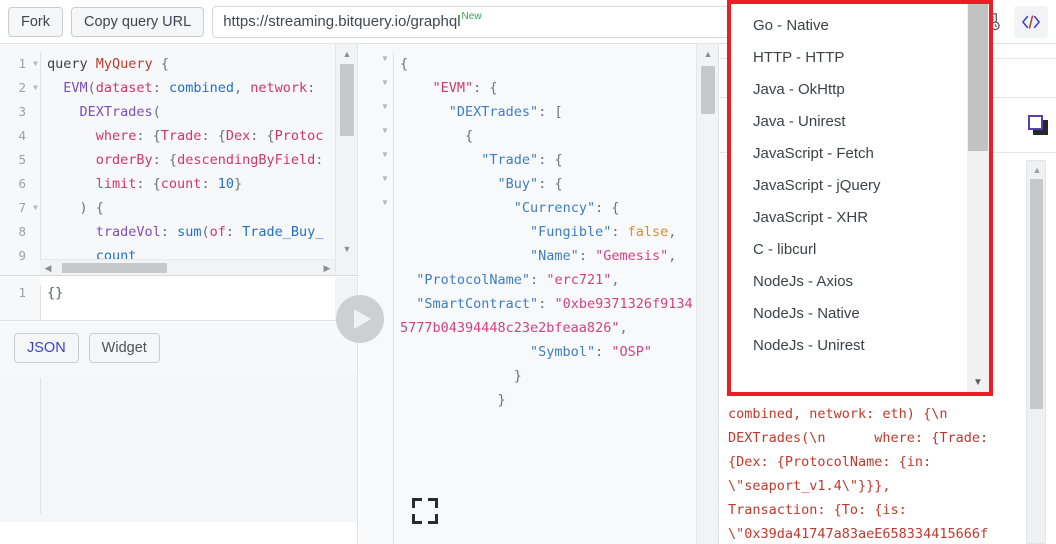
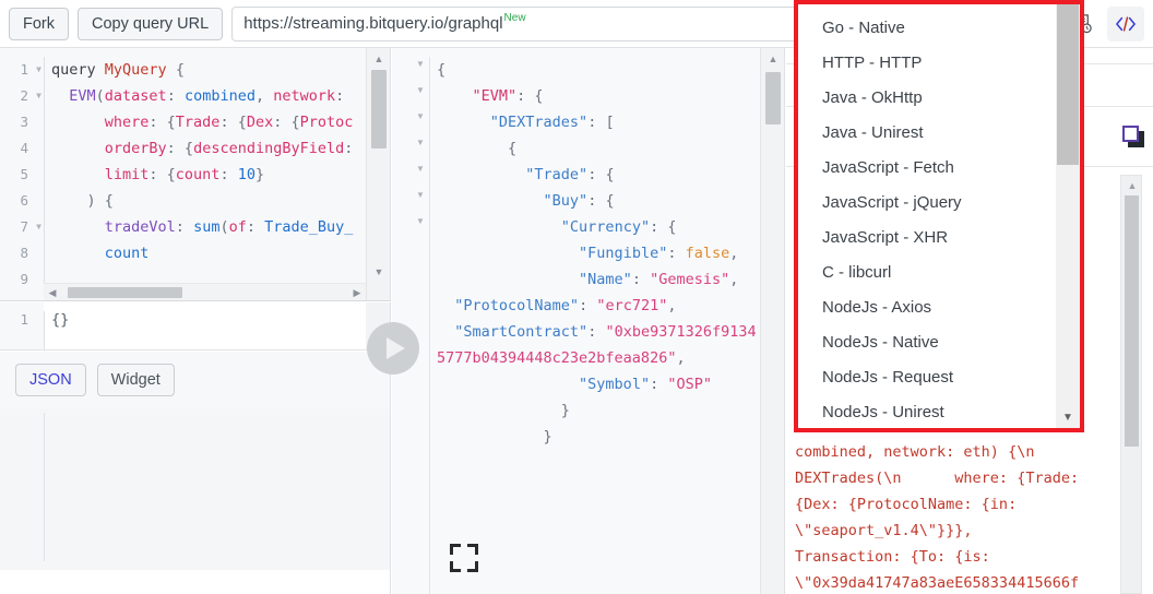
  Fork
  Copy query URL
  https://streaming.bitquery.io/graphql
  New
  1
  ▼
  2
  ▼
  3
  4
  5
  6
  7
  ▼
  8
  9
  query MyQuery {
  EVM(dataset: combined, network:
- DEXTrades(
  where: {Trade: {Dex: {Protoc
  orderBy: {descendingByField:
  limit: {count: 10}
  ) {
  tradeVol: sum(of: Trade_Buy_
  count
  ▲
  ▼
  ◀
  ▶
  1
  {}
  JSON
  Widget
  ▼
  ▼
  ▼
  ▼
  ▼
  ▼
  ▼
  { "EVM": { "DEXTrades": [
  { "Trade": { "Buy": { "Currency": { "Fungible": false, "Name": "Gemesis", "ProtocolName": "erc721", "SmartContract": "0xbe9371326f91345777b04394448c23e2bfeaa826", "Symbol": "OSP"
  }
  }
  ▲
  combined, network: eth) {\n
  DEXTrades(\n where: {Trade:
  {Dex: {ProtocolName: {in:
  \"seaport_v1.4\"}}},
  Transaction: {To: {is:
  \"0x39da41747a83aeE658334415666f
  ▲
  Go - Native
  HTTP - HTTP
  Java - OkHttp
  Java - Unirest
  JavaScript - Fetch
  JavaScript - jQuery
  JavaScript - XHR
  C - libcurl
  NodeJs - Axios
  NodeJs - Native
+ NodeJs - Request
  NodeJs - Unirest
  ▼
